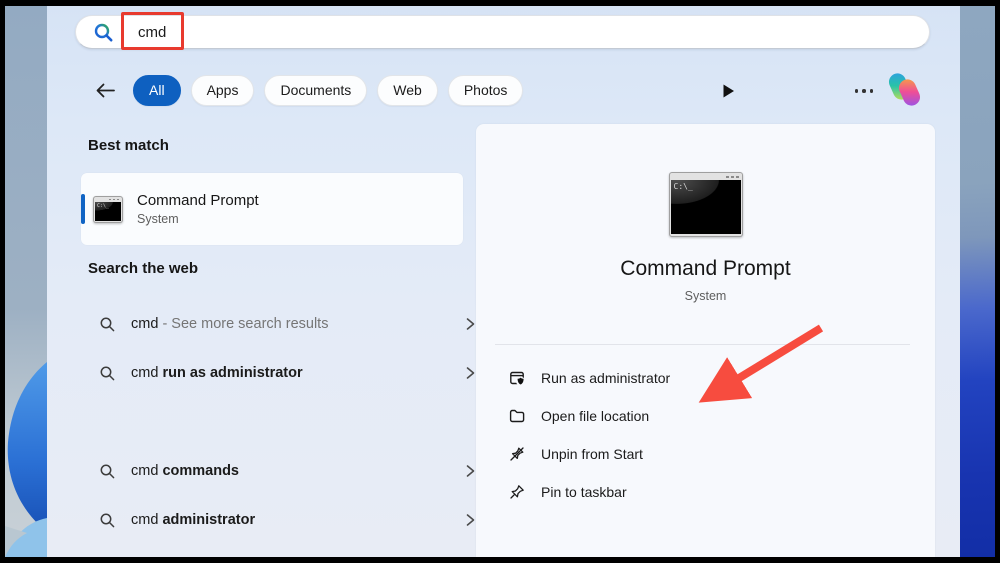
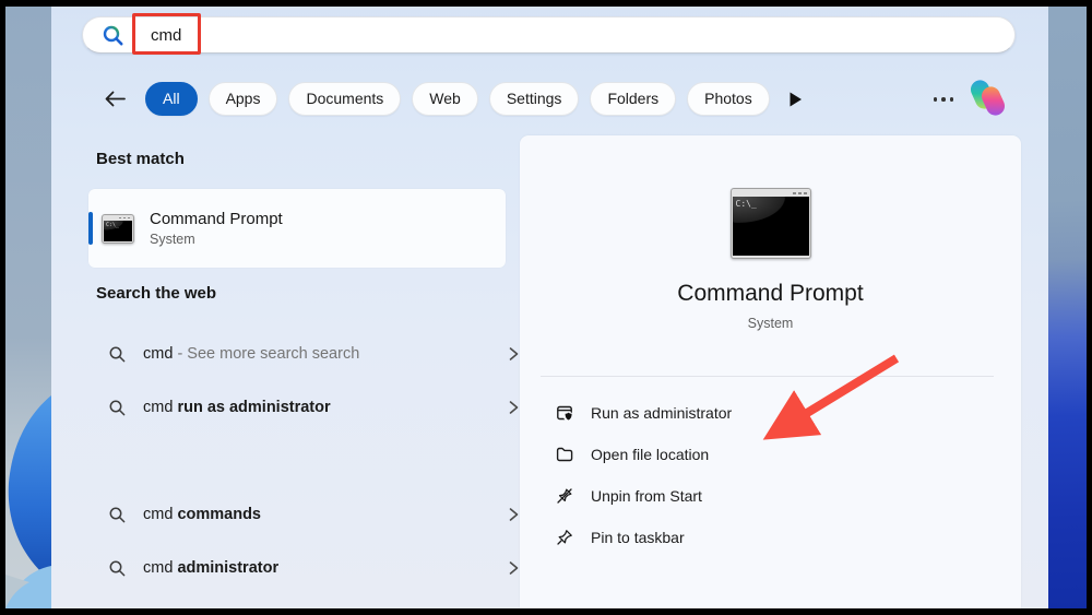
  cmd
  All
  Apps
  Documents
  Web
+ Settings
+ Folders
  Photos
  Best match
  Command Prompt
  System
  Search the web
- cmd - See more search results
+ cmd - See more search search
  cmd run as administrator
  cmd commands
  cmd administrator
  C:\_
  Command Prompt
  System
  Run as administrator
  Open file location
  Unpin from Start
  Pin to taskbar
